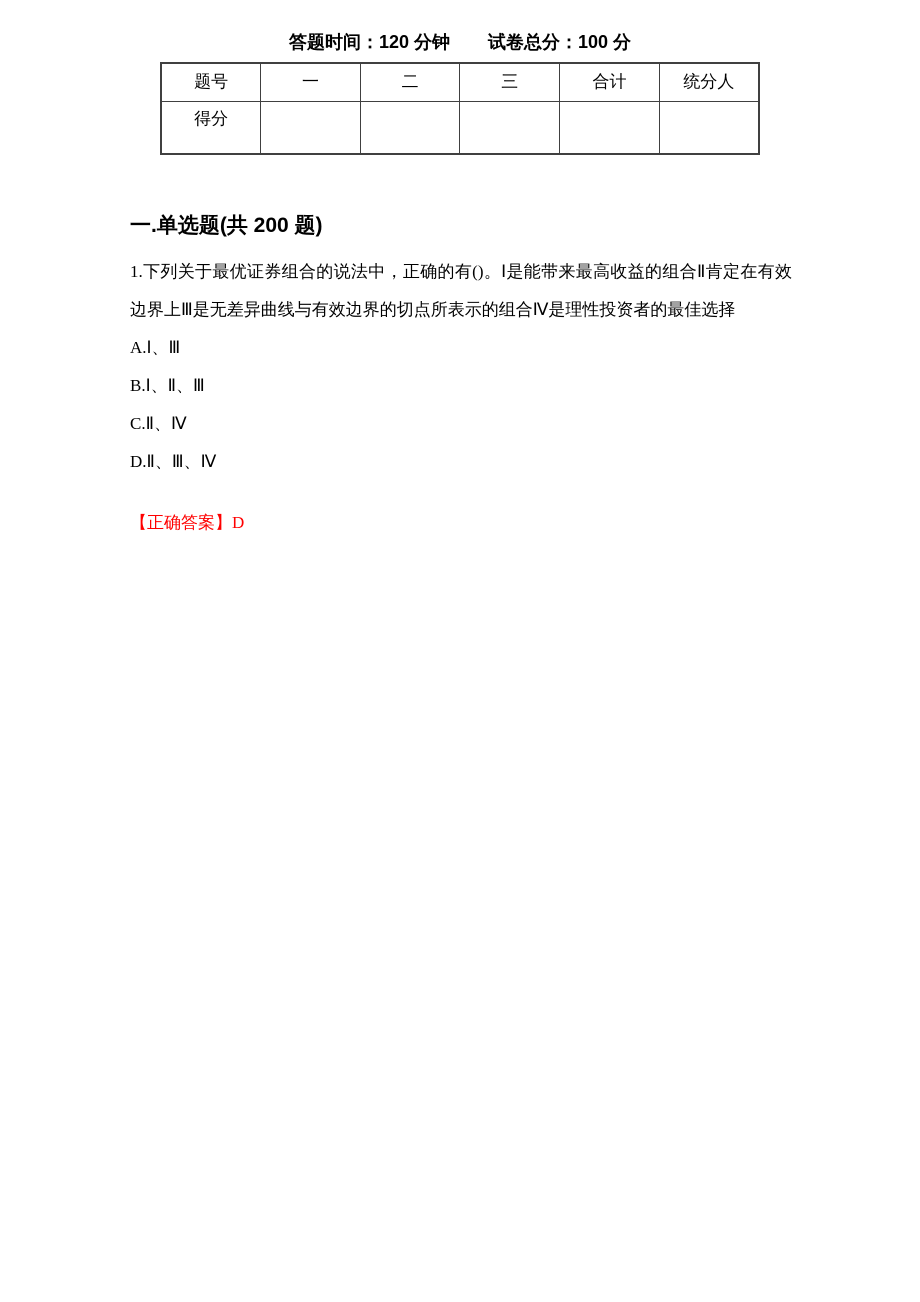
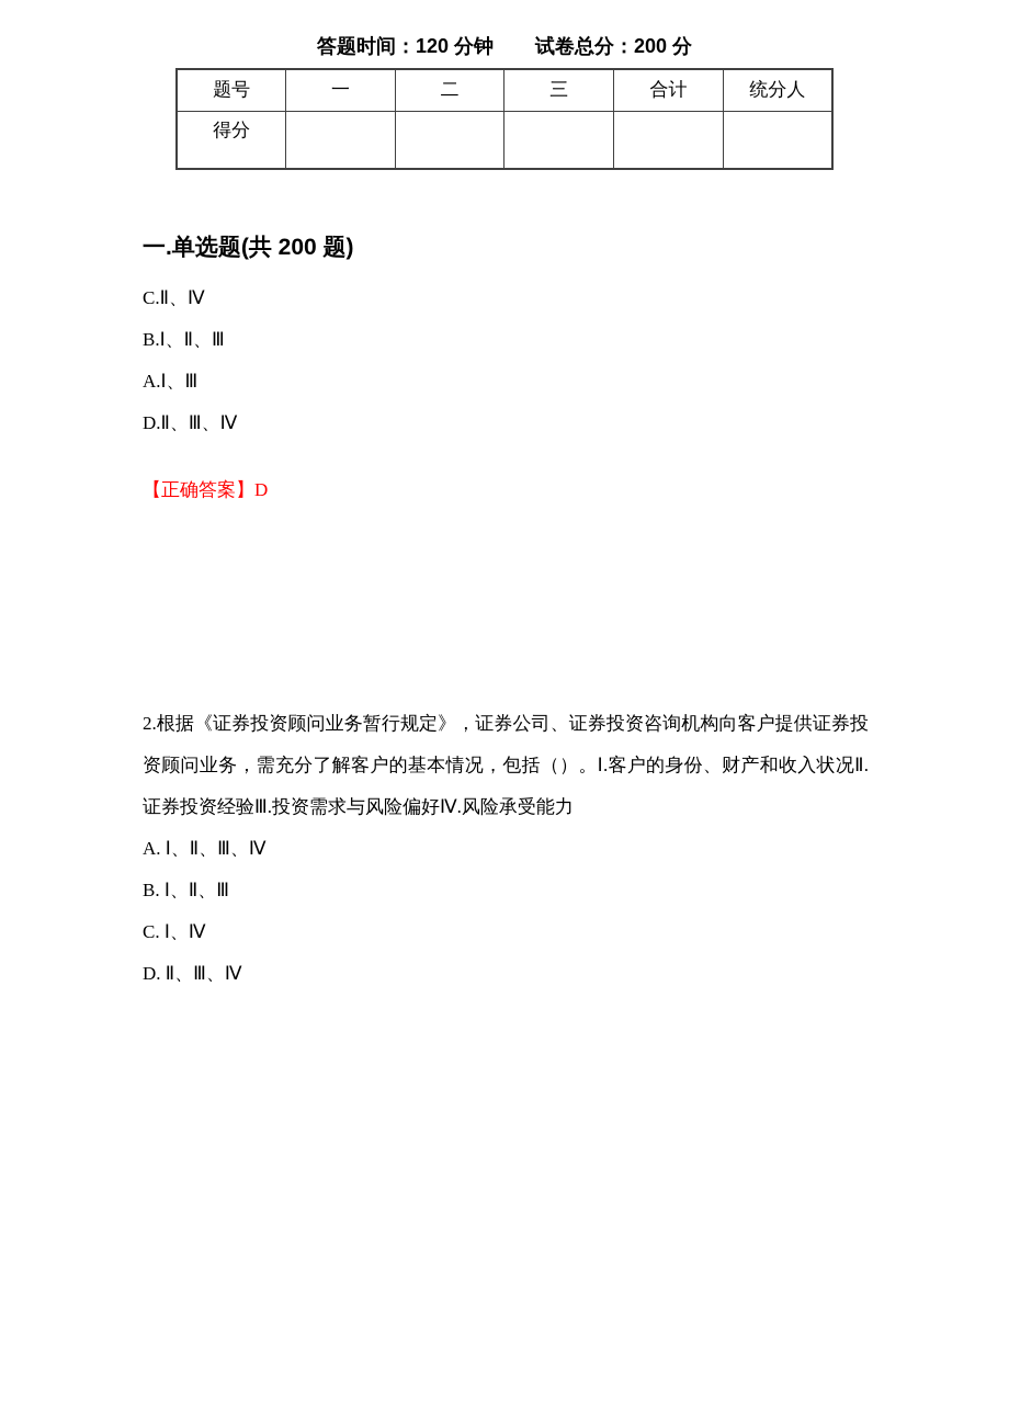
- 答题时间：120 分钟 试卷总分：100 分
+ 答题时间：120 分钟 试卷总分：200 分
  题号	一	二	三	合计	统分人
  得分
  一.单选题(共 200 题)
- 1.下列关于最优证券组合的说法中，正确的有()。Ⅰ是能带来最高收益的组合Ⅱ肯定在有效边界上Ⅲ是无差异曲线与有效边界的切点所表示的组合Ⅳ是理性投资者的最佳选择
- A.Ⅰ、Ⅲ
+ C.Ⅱ、Ⅳ
  B.Ⅰ、Ⅱ、Ⅲ
- C.Ⅱ、Ⅳ
+ A.Ⅰ、Ⅲ
  D.Ⅱ、Ⅲ、Ⅳ
  【正确答案】D
+ 2.根据《证券投资顾问业务暂行规定》，证券公司、证券投资咨询机构向客户提供证券投资顾问业务，需充分了解客户的基本情况，包括（）。Ⅰ.客户的身份、财产和收入状况Ⅱ.证券投资经验Ⅲ.投资需求与风险偏好Ⅳ.风险承受能力
+ A. Ⅰ、Ⅱ、Ⅲ、Ⅳ
+ B. Ⅰ、Ⅱ、Ⅲ
+ C. Ⅰ、Ⅳ
+ D. Ⅱ、Ⅲ、Ⅳ
